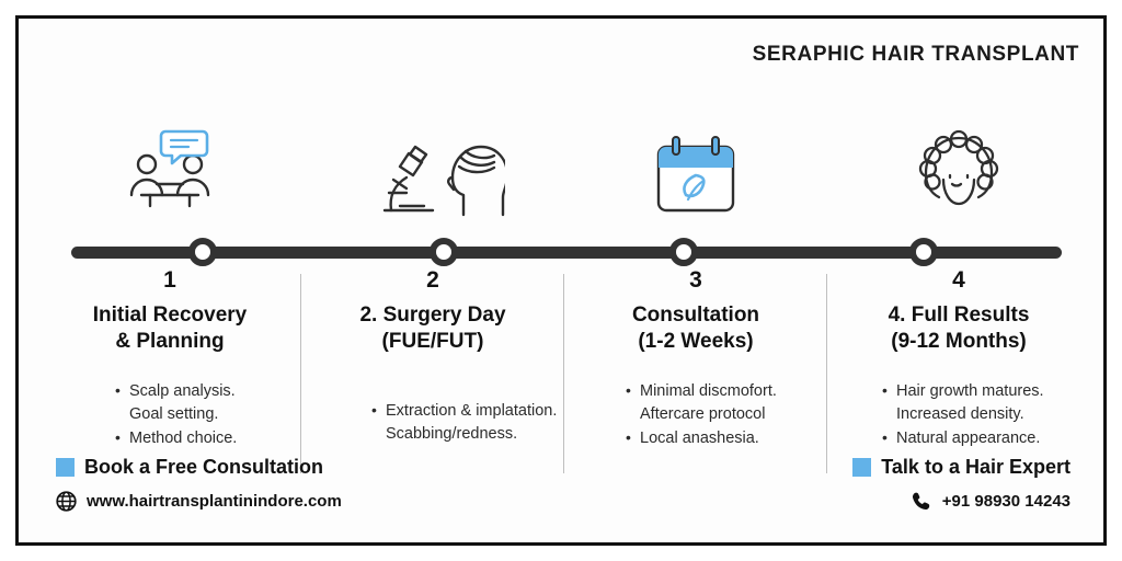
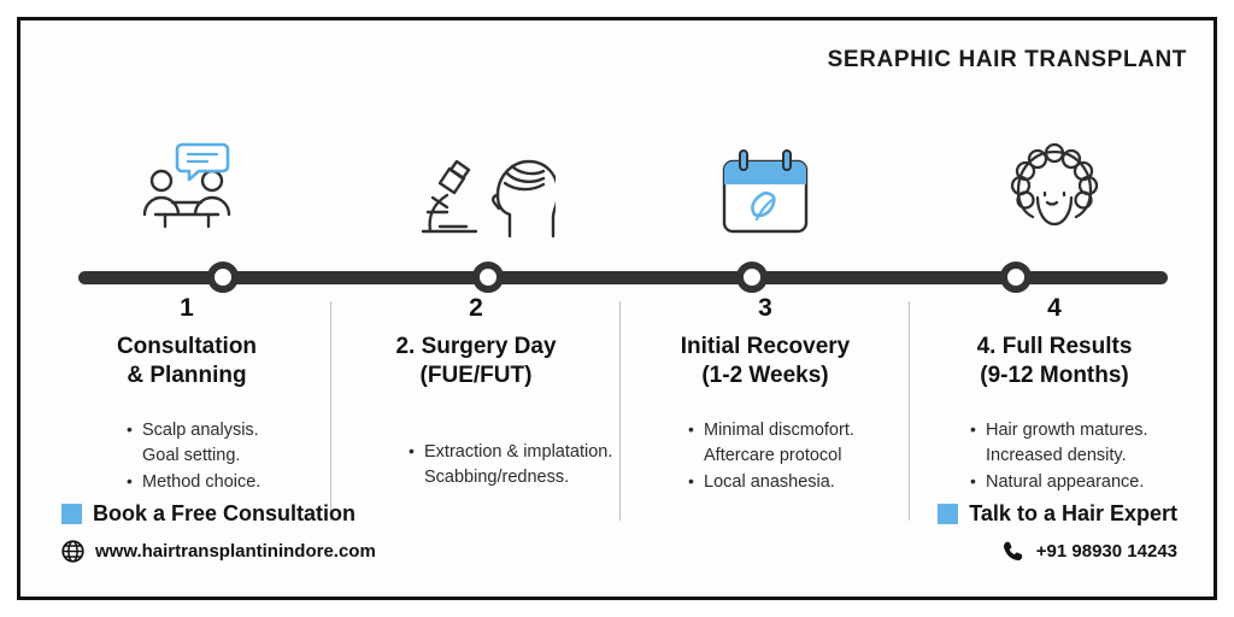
  SERAPHIC HAIR TRANSPLANT
  1
- Initial Recovery
+ Consultation
  & Planning
  Scalp analysis.
  Goal setting.
  Method choice.
  2
  2. Surgery Day
  (FUE/FUT)
  Extraction & implatation.
  Scabbing/redness.
  3
- Consultation
+ Initial Recovery
  (1-2 Weeks)
  Minimal discmofort.
  Aftercare protocol
  Local anashesia.
  4
  4. Full Results
  (9-12 Months)
  Hair growth matures.
  Increased density.
  Natural appearance.
  Book a Free Consultation
  www.hairtransplantinindore.com
  Talk to a Hair Expert
  +91 98930 14243
